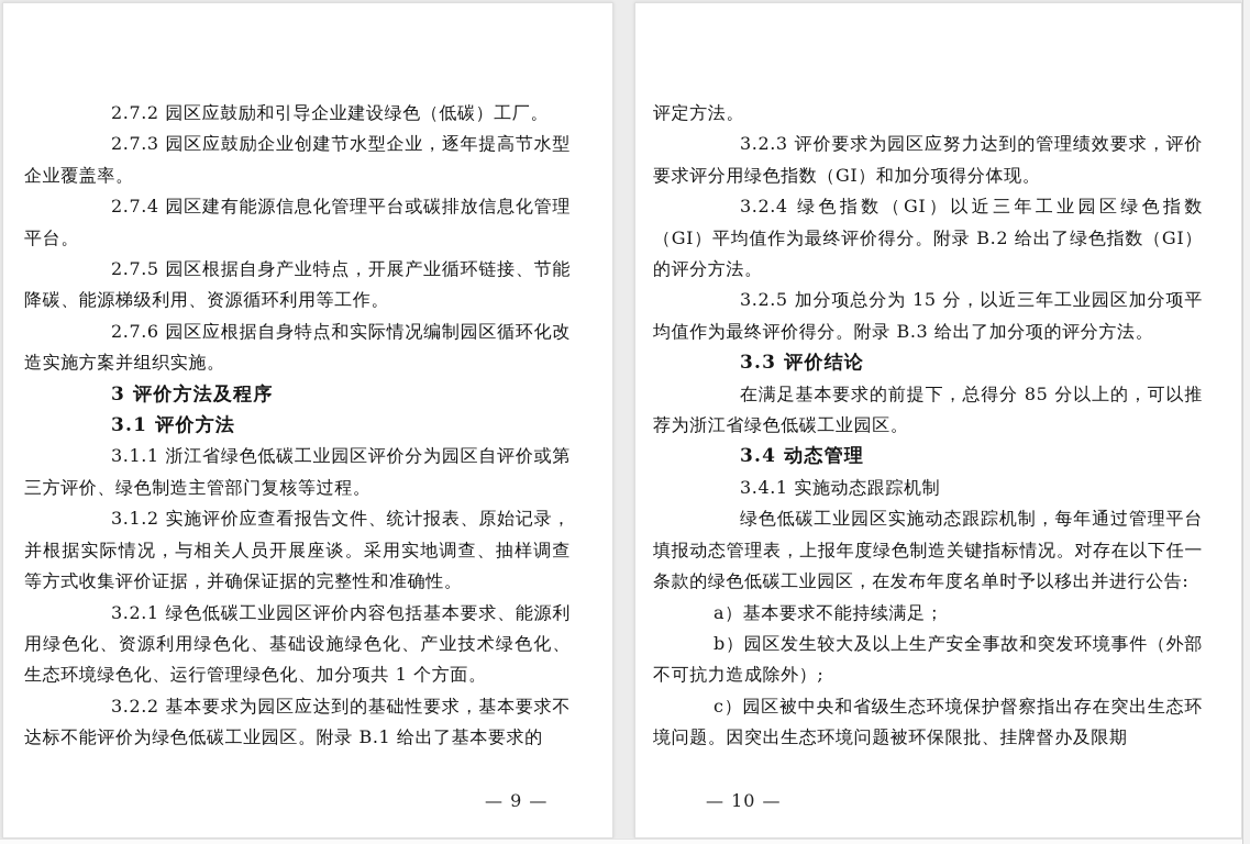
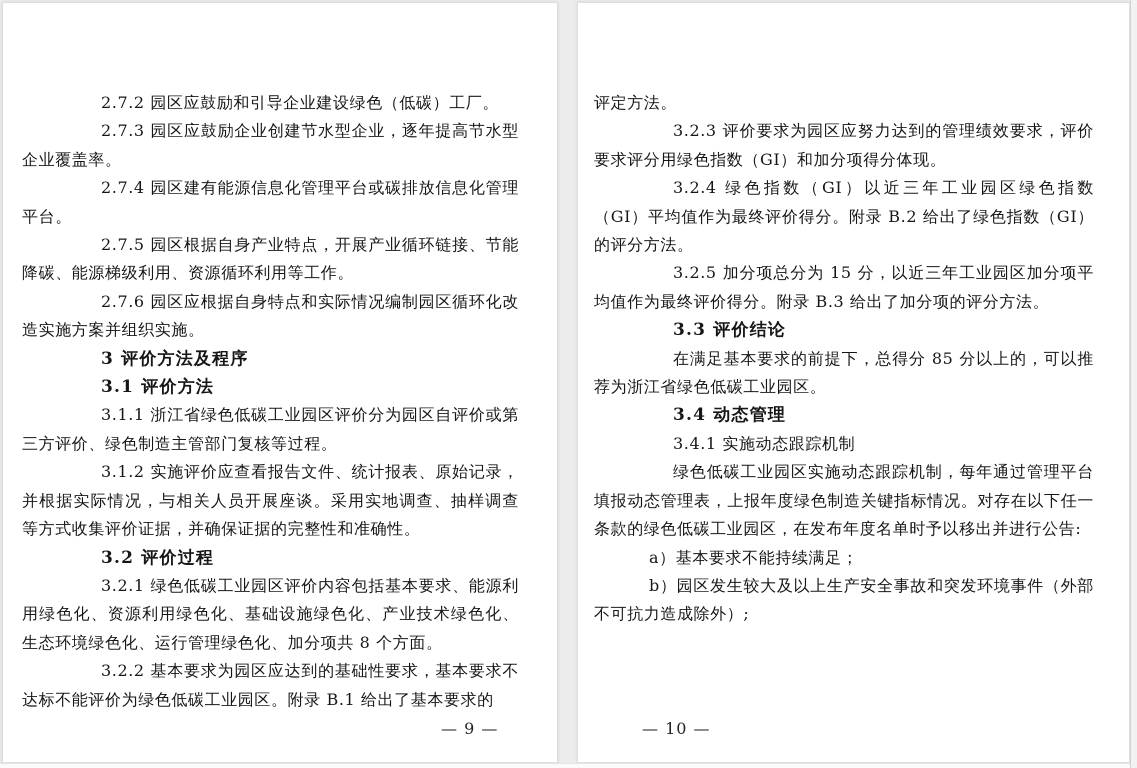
  2.7.2 园区应鼓励和引导企业建设绿色（低碳）工厂。
  2.7.3 园区应鼓励企业创建节水型企业，逐年提高节水型企业覆盖率。
  2.7.4 园区建有能源信息化管理平台或碳排放信息化管理平台。
  2.7.5 园区根据自身产业特点，开展产业循环链接、节能降碳、能源梯级利用、资源循环利用等工作。
  2.7.6 园区应根据自身特点和实际情况编制园区循环化改造实施方案并组织实施。
  3 评价方法及程序
  3.1 评价方法
  3.1.1 浙江省绿色低碳工业园区评价分为园区自评价或第三方评价、绿色制造主管部门复核等过程。
  3.1.2 实施评价应查看报告文件、统计报表、原始记录，并根据实际情况，与相关人员开展座谈。采用实地调查、抽样调查等方式收集评价证据，并确保证据的完整性和准确性。
+ 3.2 评价过程
- 3.2.1 绿色低碳工业园区评价内容包括基本要求、能源利用绿色化、资源利用绿色化、基础设施绿色化、产业技术绿色化、生态环境绿色化、运行管理绿色化、加分项共 1 个方面。
+ 3.2.1 绿色低碳工业园区评价内容包括基本要求、能源利用绿色化、资源利用绿色化、基础设施绿色化、产业技术绿色化、生态环境绿色化、运行管理绿色化、加分项共 8 个方面。
  3.2.2 基本要求为园区应达到的基础性要求，基本要求不达标不能评价为绿色低碳工业园区。附录 B.1 给出了基本要求的
  — 9 —
  评定方法。
  3.2.3 评价要求为园区应努力达到的管理绩效要求，评价要求评分用绿色指数（GI）和加分项得分体现。
  3.2.4 绿色指数（GI）以近三年工业园区绿色指数（GI）平均值作为最终评价得分。附录 B.2 给出了绿色指数（GI）的评分方法。
  3.2.5 加分项总分为 15 分，以近三年工业园区加分项平均值作为最终评价得分。附录 B.3 给出了加分项的评分方法。
  3.3 评价结论
  在满足基本要求的前提下，总得分 85 分以上的，可以推荐为浙江省绿色低碳工业园区。
  3.4 动态管理
  3.4.1 实施动态跟踪机制
  绿色低碳工业园区实施动态跟踪机制，每年通过管理平台填报动态管理表，上报年度绿色制造关键指标情况。对存在以下任一条款的绿色低碳工业园区，在发布年度名单时予以移出并进行公告:
  a）基本要求不能持续满足；
  b）园区发生较大及以上生产安全事故和突发环境事件（外部不可抗力造成除外）;
- c）园区被中央和省级生态环境保护督察指出存在突出生态环境问题。因突出生态环境问题被环保限批、挂牌督办及限期
  — 10 —
